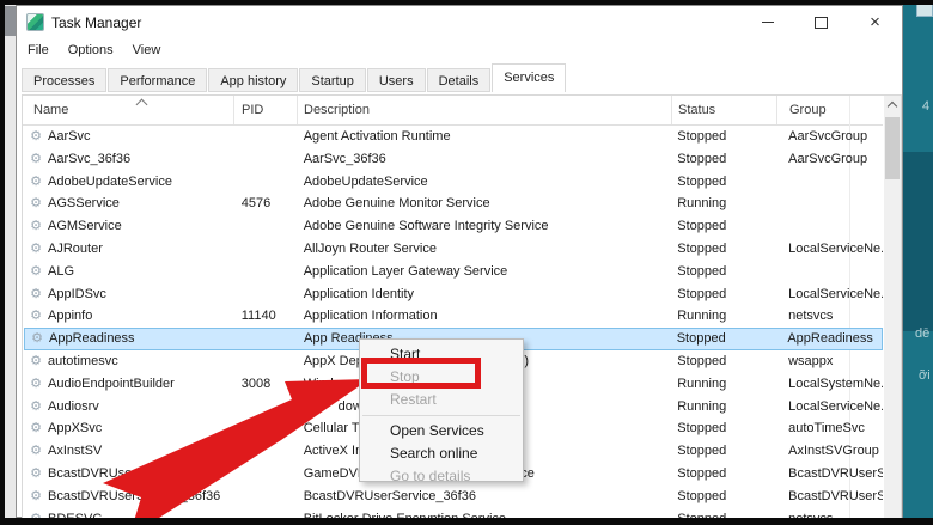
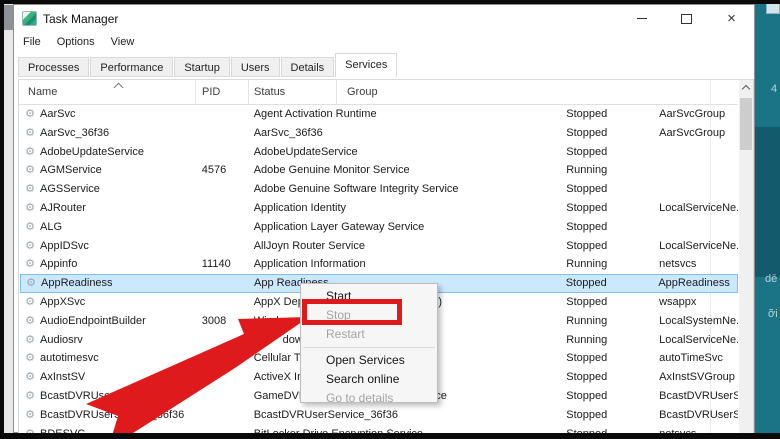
  4
  dē
  ỡi
  Task Manager
  ×
  File
  Options
  View
  Processes
  Performance
- App history
  Startup
  Users
  Details
  Services
  Name
  PID
- Description
  Status
  Group
  ⚙
  AarSvc
  Agent Activation Runtime
  Stopped
  AarSvcGroup
  ⚙
  AarSvc_36f36
  AarSvc_36f36
  Stopped
  AarSvcGroup
  ⚙
  AdobeUpdateService
  AdobeUpdateService
  Stopped
  ⚙
- AGSService
+ AGMService
  4576
  Adobe Genuine Monitor Service
  Running
  ⚙
- AGMService
+ AGSService
  Adobe Genuine Software Integrity Service
  Stopped
  ⚙
  AJRouter
- AllJoyn Router Service
+ Application Identity
  Stopped
  LocalServiceNe.
  ⚙
  ALG
  Application Layer Gateway Service
  Stopped
  ⚙
  AppIDSvc
- Application Identity
+ AllJoyn Router Service
  Stopped
  LocalServiceNe.
  ⚙
  Appinfo
  11140
  Application Information
  Running
  netsvcs
  ⚙
  AppReadiness
  Stopped
  AppReadiness
  ⚙
- autotimesvc
+ AppXSvc
  Stopped
  wsappx
  ⚙
  AudioEndpointBuilder
  3008
  Running
  LocalSystemNe.
  ⚙
  Audiosrv
  dow
  Running
  LocalServiceNe.
  ⚙
- AppXSvc
+ autotimesvc
  Cellular T
  Stopped
  autoTimeSvc
  ⚙
  AxInstSV
  Stopped
  AxInstSVGroup
  ⚙
  Stopped
  BcastDVRUserS
  ⚙
  BcastDVRUserService_36f36
  Stopped
  BcastDVRUserS
  Start
  Stop
  Restart
  Open Services
  Search online
  Go to details
